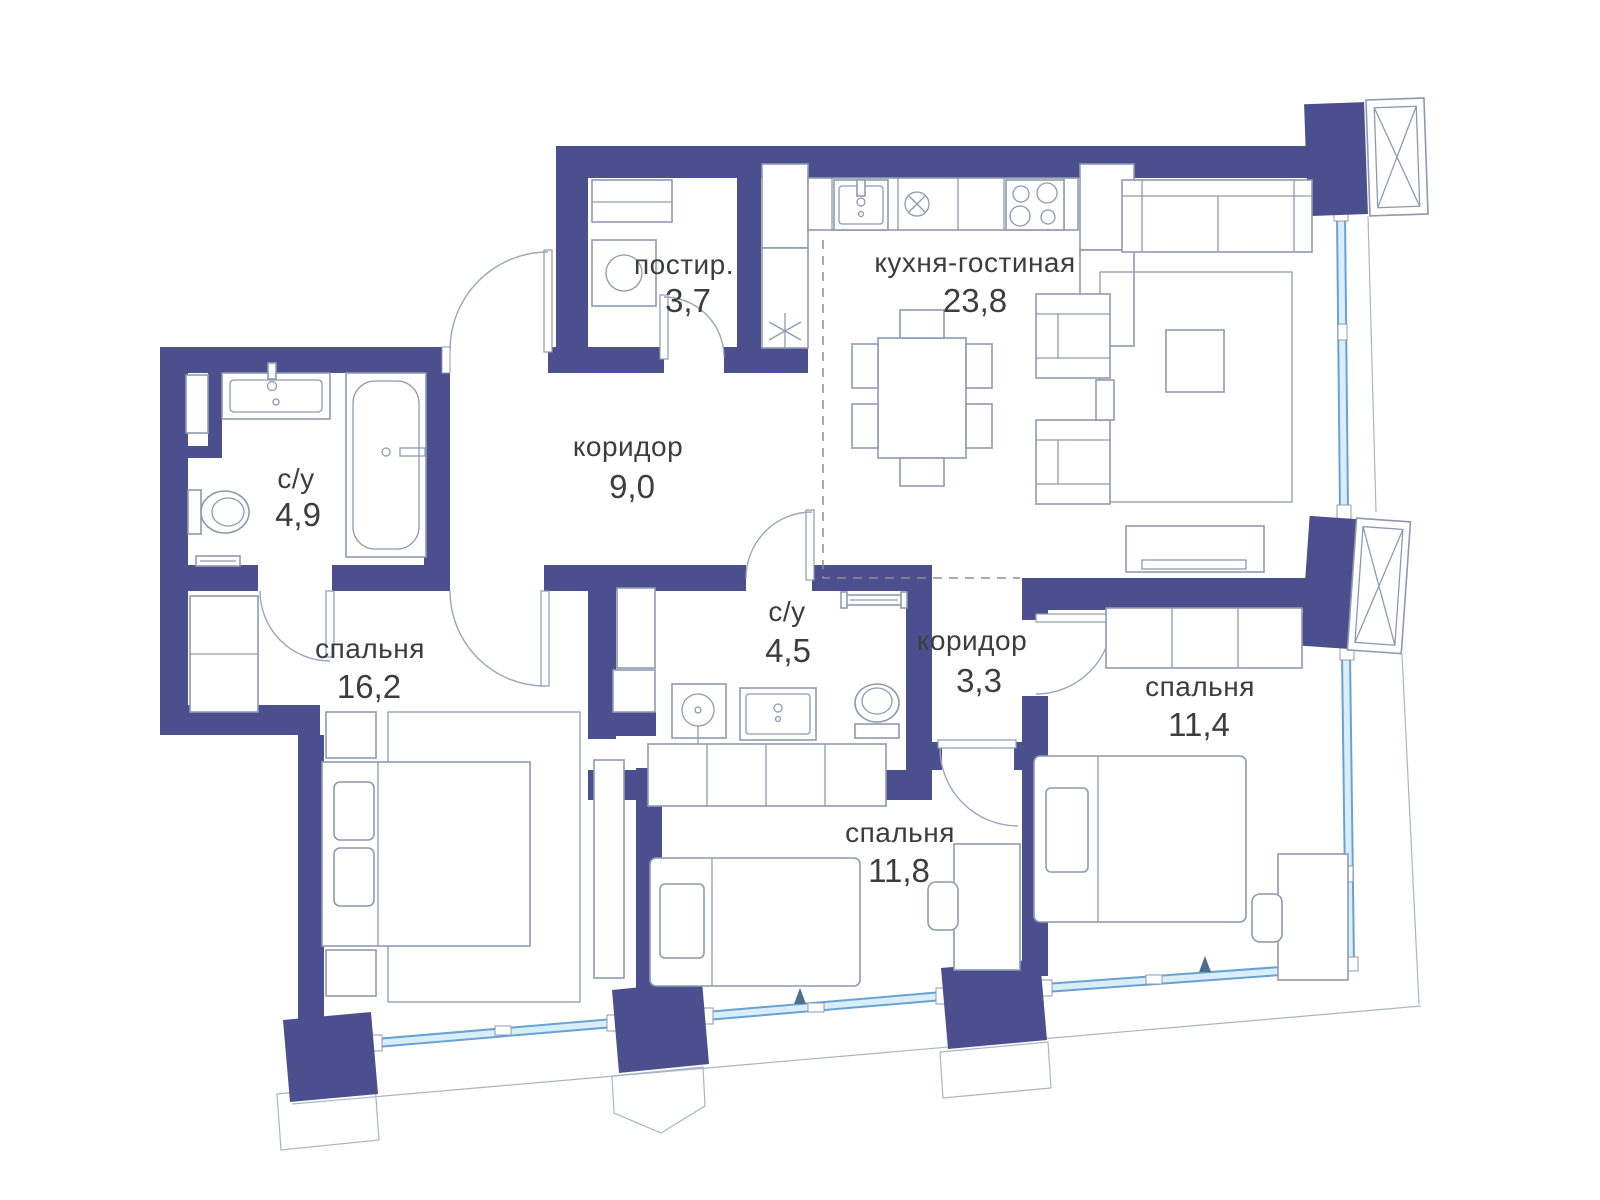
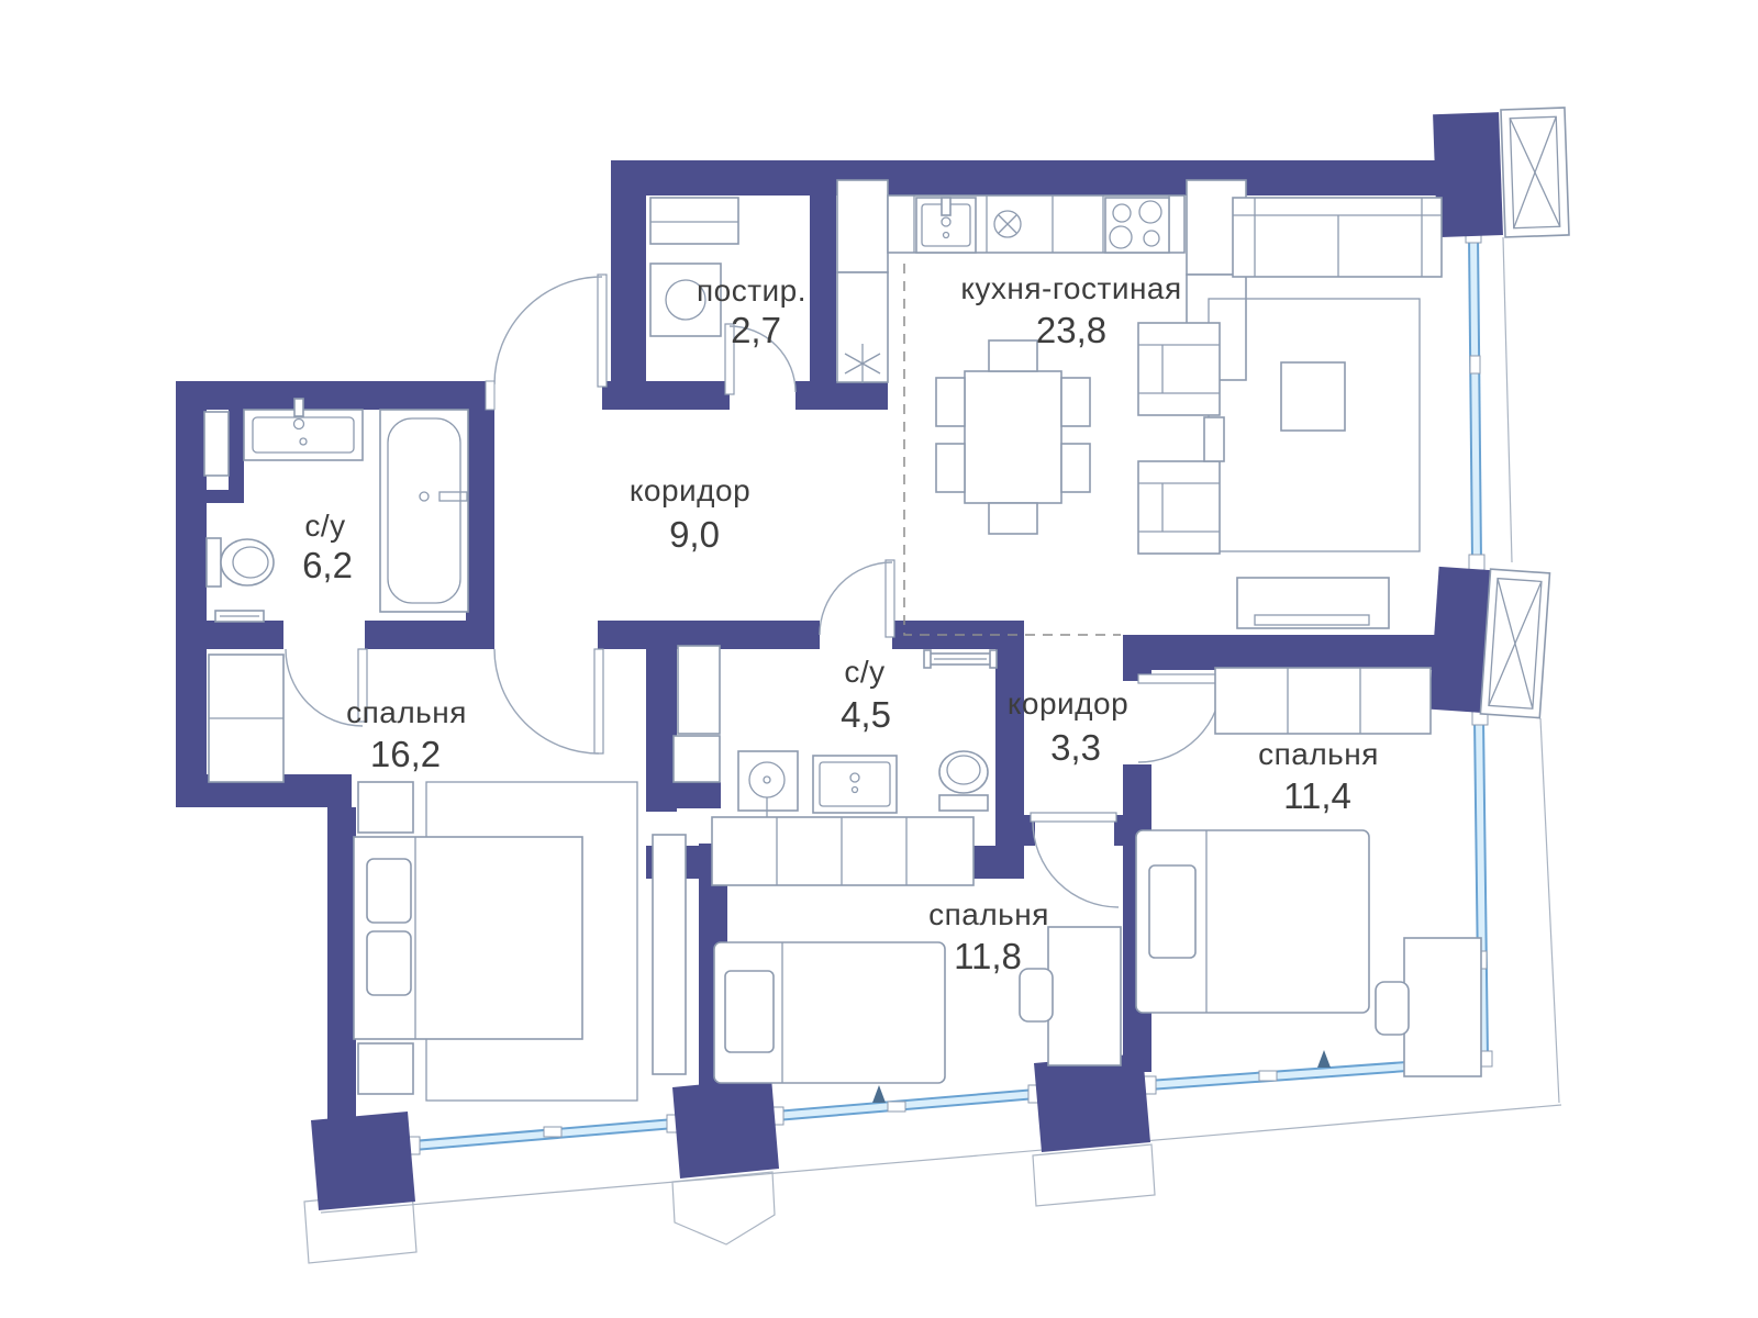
  постир.
- 3,7
+ 2,7
  кухня-гостиная
  23,8
  коридор
  9,0
  с/у
- 4,9
+ 6,2
  спальня
  16,2
  с/у
  4,5
  коридор
  3,3
  спальня
  11,4
  спальня
  11,8
